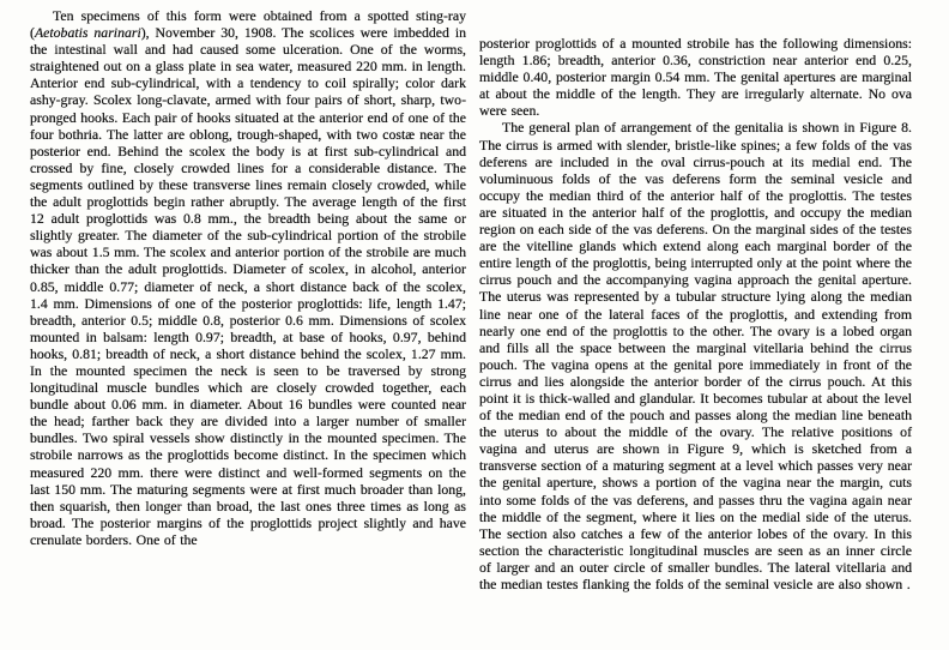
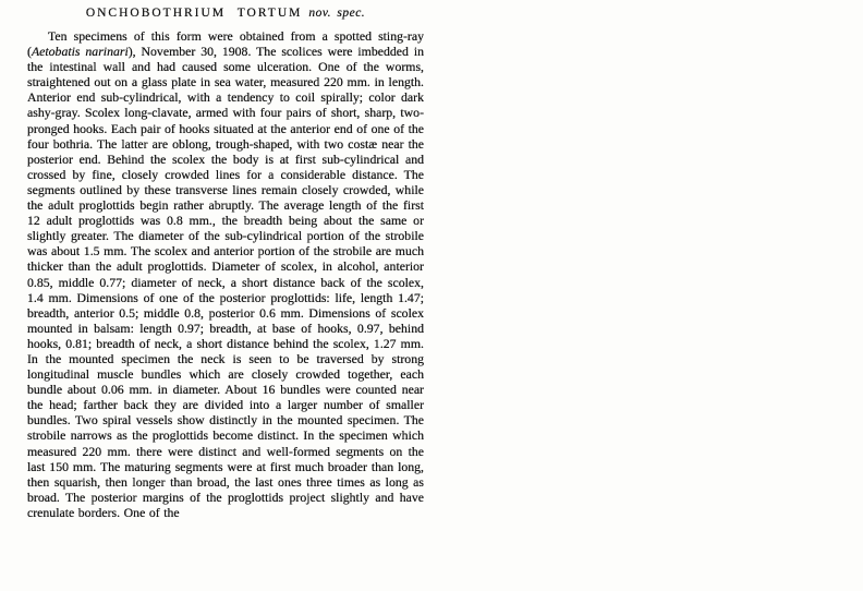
+ ONCHOBOTHRIUM TORTUM nov. spec.
  Ten specimens of this form were obtained from a spotted sting-ray (Aetobatis narinari), November 30, 1908. The scolices were imbedded in the intestinal wall and had caused some ulceration. One of the worms, straightened out on a glass plate in sea water, measured 220 mm. in length. Anterior end sub-cylindrical, with a tendency to coil spirally; color dark ashy-gray. Scolex long-clavate, armed with four pairs of short, sharp, two-pronged hooks. Each pair of hooks situated at the anterior end of one of the four bothria. The latter are oblong, trough-shaped, with two costæ near the posterior end. Behind the scolex the body is at first sub-cylindrical and crossed by fine, closely crowded lines for a considerable distance. The segments outlined by these transverse lines remain closely crowded, while the adult proglottids begin rather abruptly. The average length of the first 12 adult proglottids was 0.8 mm., the breadth being about the same or slightly greater. The diameter of the sub-cylindrical portion of the strobile was about 1.5 mm. The scolex and anterior portion of the strobile are much thicker than the adult proglottids. Diameter of scolex, in alcohol, anterior 0.85, middle 0.77; diameter of neck, a short distance back of the scolex, 1.4 mm. Dimensions of one of the posterior proglottids: life, length 1.47; breadth, anterior 0.5; middle 0.8, posterior 0.6 mm. Dimensions of scolex mounted in balsam: length 0.97; breadth, at base of hooks, 0.97, behind hooks, 0.81; breadth of neck, a short distance behind the scolex, 1.27 mm. In the mounted specimen the neck is seen to be traversed by strong longitudinal muscle bundles which are closely crowded together, each bundle about 0.06 mm. in diameter. About 16 bundles were counted near the head; farther back they are divided into a larger number of smaller bundles. Two spiral vessels show distinctly in the mounted specimen. The strobile narrows as the proglottids become distinct. In the specimen which measured 220 mm. there were distinct and well-formed segments on the last 150 mm. The maturing segments were at first much broader than long, then squarish, then longer than broad, the last ones three times as long as broad. The posterior margins of the proglottids project slightly and have crenulate borders. One of the
- posterior proglottids of a mounted strobile has the following dimensions: length 1.86; breadth, anterior 0.36, constriction near anterior end 0.25, middle 0.40, posterior margin 0.54 mm. The genital apertures are marginal at about the middle of the length. They are irregularly alternate. No ova were seen.
- The general plan of arrangement of the genitalia is shown in Figure 8. The cirrus is armed with slender, bristle-like spines; a few folds of the vas deferens are included in the oval cirrus-pouch at its medial end. The voluminuous folds of the vas deferens form the seminal vesicle and occupy the median third of the anterior half of the proglottis. The testes are situated in the anterior half of the proglottis, and occupy the median region on each side of the vas deferens. On the marginal sides of the testes are the vitelline glands which extend along each marginal border of the entire length of the proglottis, being interrupted only at the point where the cirrus pouch and the accompanying vagina approach the genital aperture. The uterus was represented by a tubular structure lying along the median line near one of the lateral faces of the proglottis, and extending from nearly one end of the proglottis to the other. The ovary is a lobed organ and fills all the space between the marginal vitellaria behind the cirrus pouch. The vagina opens at the genital pore immediately in front of the cirrus and lies alongside the anterior border of the cirrus pouch. At this point it is thick-walled and glandular. It becomes tubular at about the level of the median end of the pouch and passes along the median line beneath the uterus to about the middle of the ovary. The relative positions of vagina and uterus are shown in Figure 9, which is sketched from a transverse section of a maturing segment at a level which passes very near the genital aperture, shows a portion of the vagina near the margin, cuts into some folds of the vas deferens, and passes thru the vagina again near the middle of the segment, where it lies on the medial side of the uterus. The section also catches a few of the anterior lobes of the ovary. In this section the characteristic longitudinal muscles are seen as an inner circle of larger and an outer circle of smaller bundles. The lateral vitellaria and the median testes flanking the folds of the seminal vesicle are also shown .
